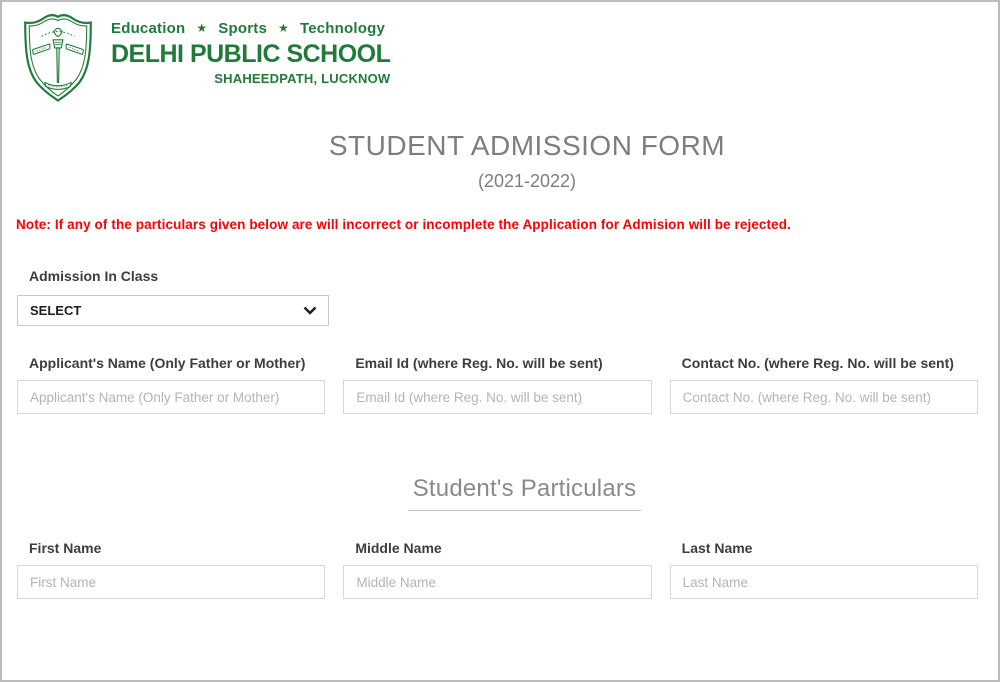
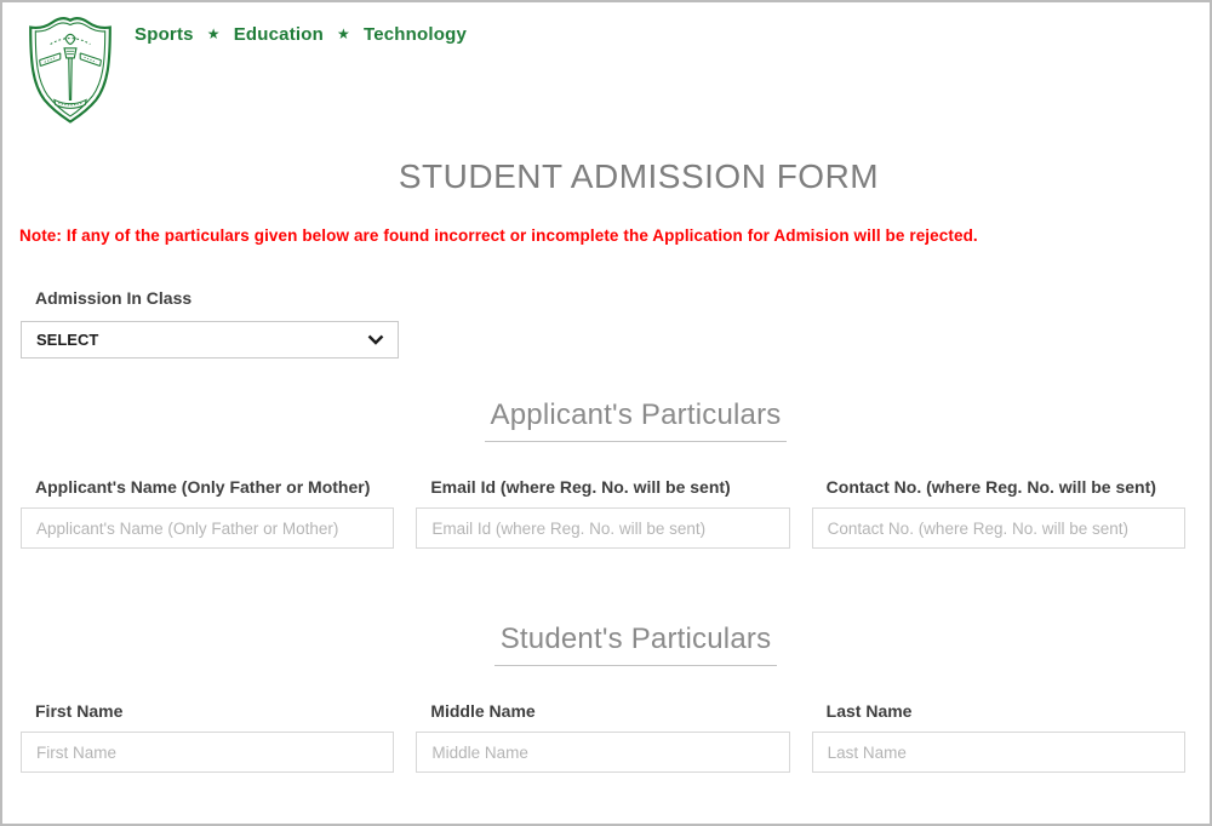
- Education
+ Sports
  ★
- Sports
+ Education
  ★
  Technology
- DELHI PUBLIC SCHOOL
- SHAHEEDPATH, LUCKNOW
  STUDENT ADMISSION FORM
- (2021-2022)
- Note: If any of the particulars given below are will incorrect or incomplete the Application for Admision will be rejected.
+ Note: If any of the particulars given below are found incorrect or incomplete the Application for Admision will be rejected.
  Admission In Class
  SELECT
+ Applicant's Particulars
  Applicant's Name (Only Father or Mother)
  Email Id (where Reg. No. will be sent)
  Contact No. (where Reg. No. will be sent)
  Applicant's Name (Only Father or Mother)
  Email Id (where Reg. No. will be sent)
  Contact No. (where Reg. No. will be sent)
  Student's Particulars
  First Name
  Middle Name
  Last Name
  First Name
  Middle Name
  Last Name
